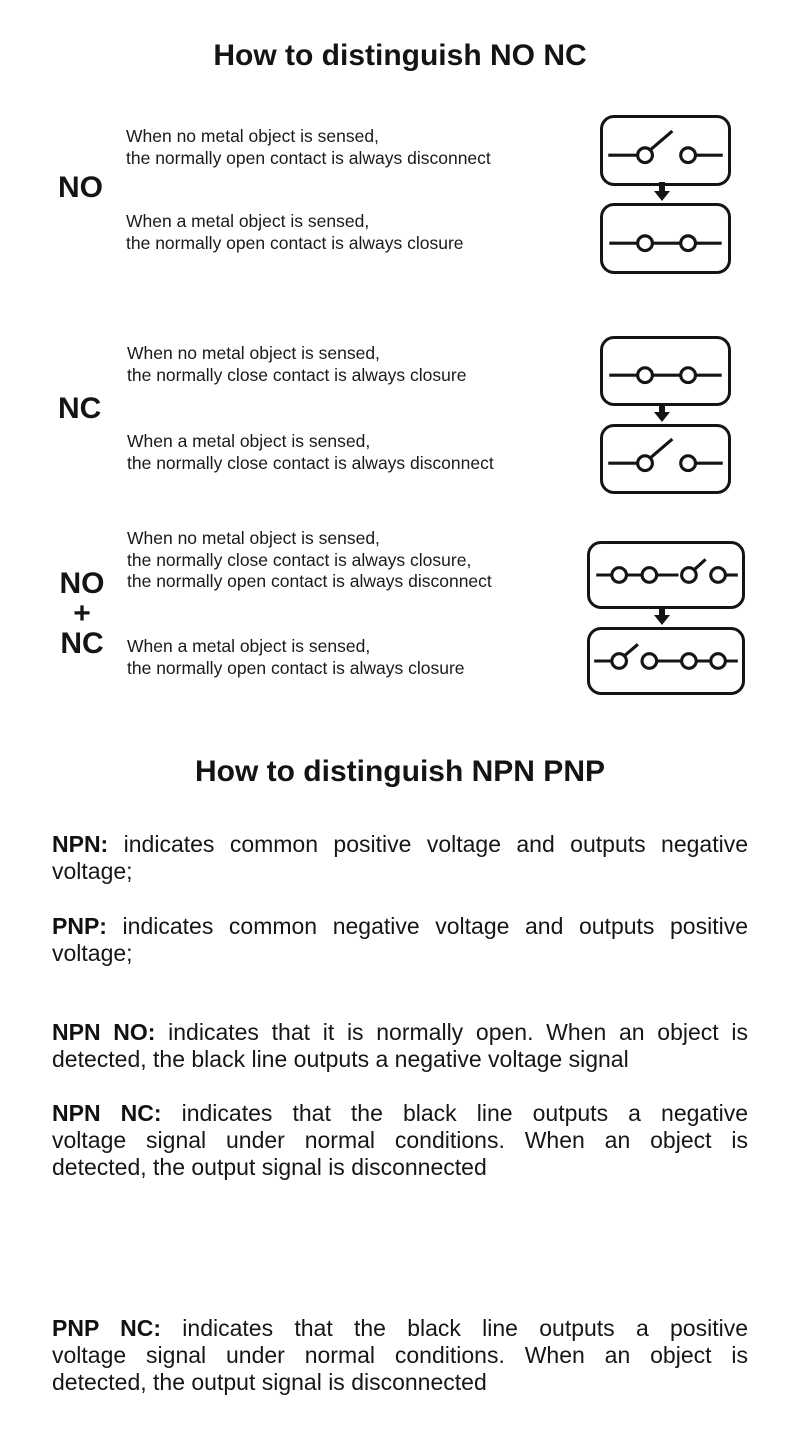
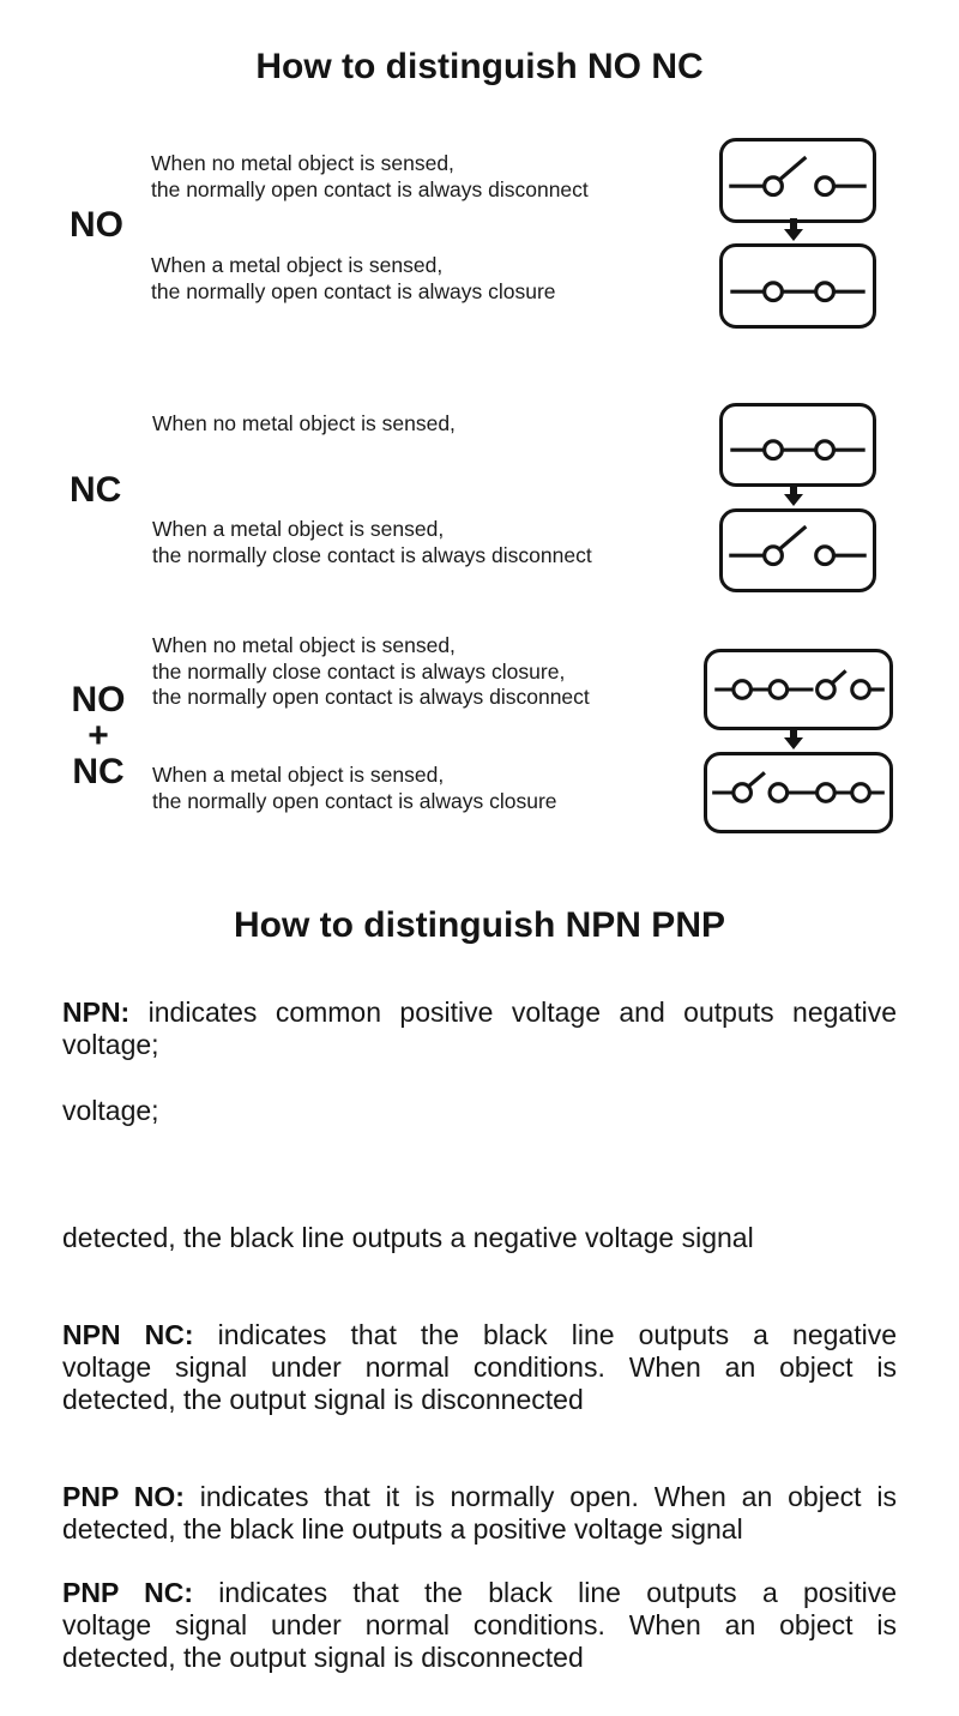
  How to distinguish NO NC
  NO
  When no metal object is sensed,
  the normally open contact is always disconnect
  When a metal object is sensed,
  the normally open contact is always closure
  NC
  When no metal object is sensed,
- the normally close contact is always closure
  When a metal object is sensed,
  the normally close contact is always disconnect
  NO
  +
  NC
  When no metal object is sensed,
  the normally close contact is always closure,
  the normally open contact is always disconnect
  When a metal object is sensed,
  the normally open contact is always closure
  How to distinguish NPN PNP
  NPN: indicates common positive voltage and outputs negative
  voltage;
- PNP: indicates common negative voltage and outputs positive
  voltage;
- NPN NO: indicates that it is normally open. When an object is
  detected, the black line outputs a negative voltage signal
  NPN NC: indicates that the black line outputs a negative
  voltage signal under normal conditions. When an object is
  detected, the output signal is disconnected
+ PNP NO: indicates that it is normally open. When an object is
+ detected, the black line outputs a positive voltage signal
  PNP NC: indicates that the black line outputs a positive
  voltage signal under normal conditions. When an object is
  detected, the output signal is disconnected
